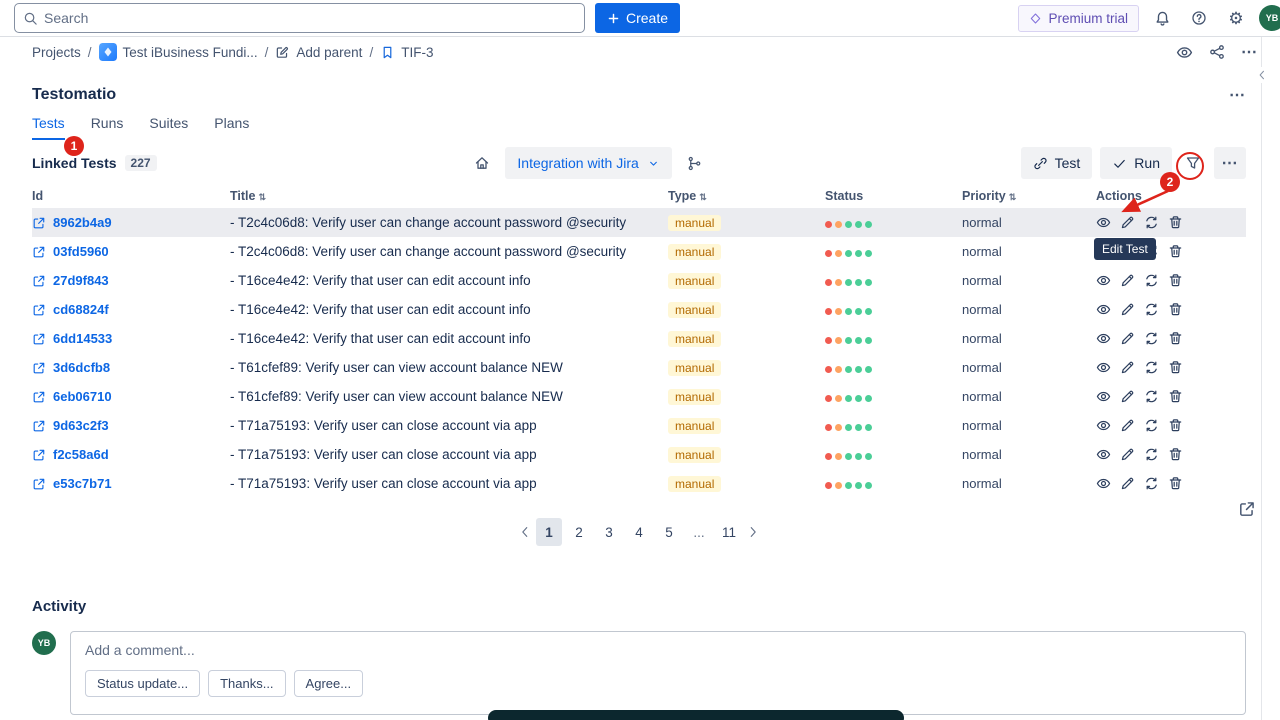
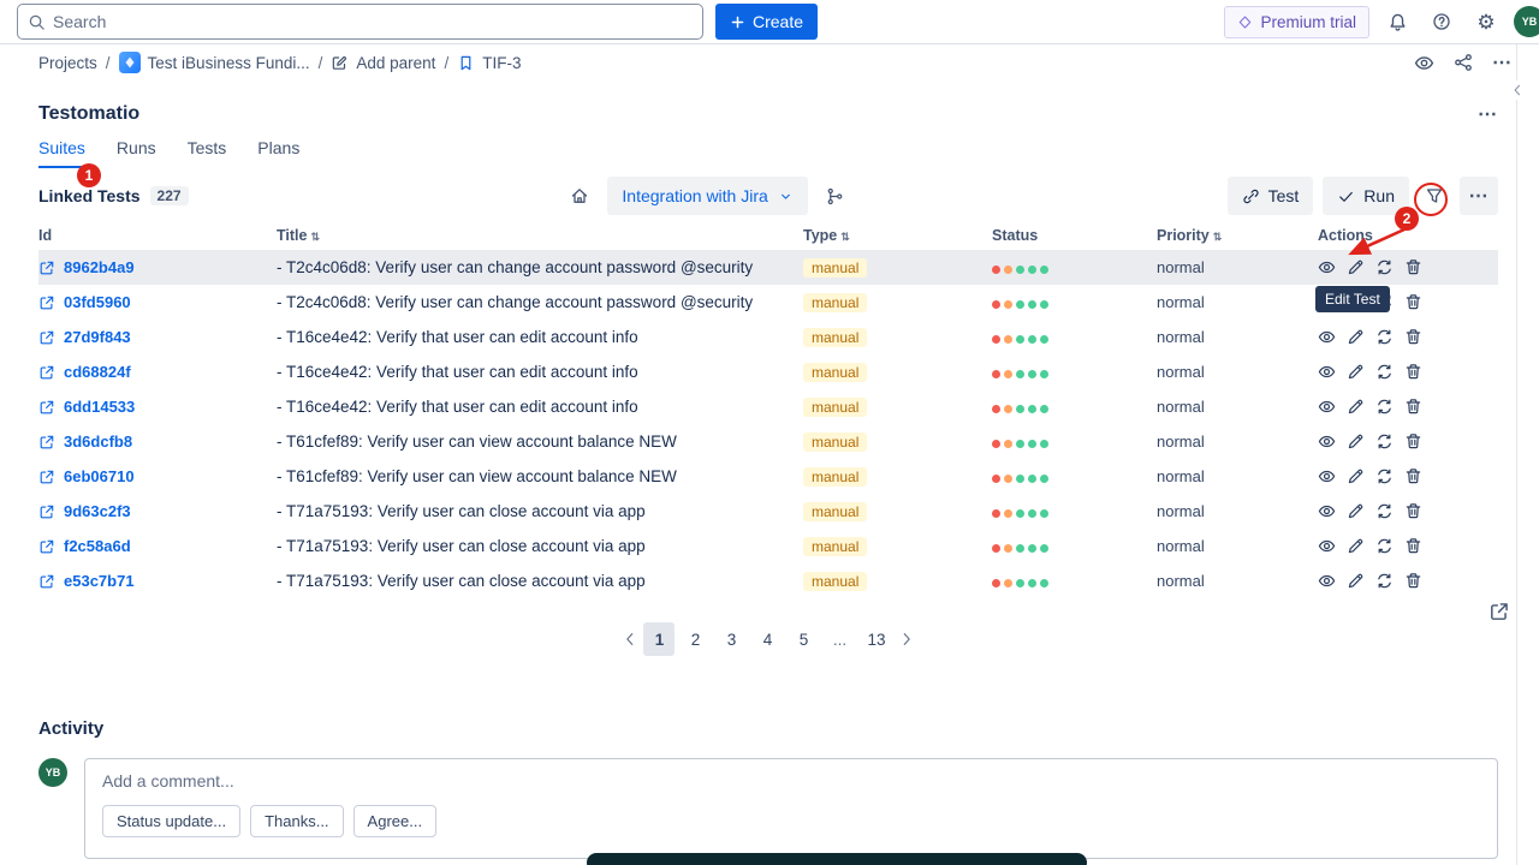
  Search
  Create
  Premium trial
  ⚙
  YB
  Projects
  /
  Test iBusiness Fundi...
  /
  Add parent
  /
  TIF-3
  ⋯
  Testomatio
  ⋯
- Tests
+ Suites
  Runs
- Suites
+ Tests
  Plans
  Linked Tests
  227
  Integration with Jira
  Test
  Run
  ⋯
  Id
  Title ⇅
  Type ⇅
  Status
  Priority ⇅
  Actions
  8962b4a9
  - T2c4c06d8: Verify user can change account password @security
  manual
  normal
  03fd5960
  - T2c4c06d8: Verify user can change account password @security
  manual
  normal
  27d9f843
  - T16ce4e42: Verify that user can edit account info
  manual
  normal
  cd68824f
  - T16ce4e42: Verify that user can edit account info
  manual
  normal
  6dd14533
  - T16ce4e42: Verify that user can edit account info
  manual
  normal
  3d6dcfb8
  - T61cfef89: Verify user can view account balance NEW
  manual
  normal
  6eb06710
  - T61cfef89: Verify user can view account balance NEW
  manual
  normal
  9d63c2f3
  - T71a75193: Verify user can close account via app
  manual
  normal
  f2c58a6d
  - T71a75193: Verify user can close account via app
  manual
  normal
  e53c7b71
  - T71a75193: Verify user can close account via app
  manual
  normal
  1
  2
  3
  4
  5
  ...
- 11
+ 13
  Activity
  YB
  Add a comment...
  Status update...
  Thanks...
  Agree...
  1
  2
  Edit Test
